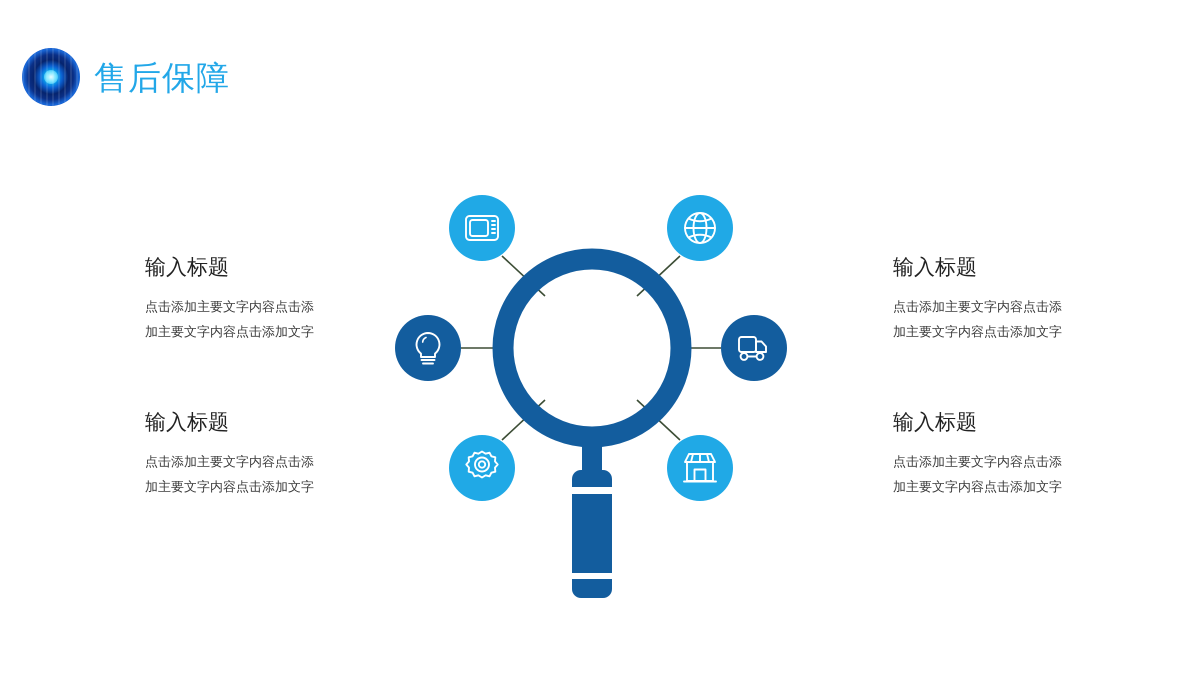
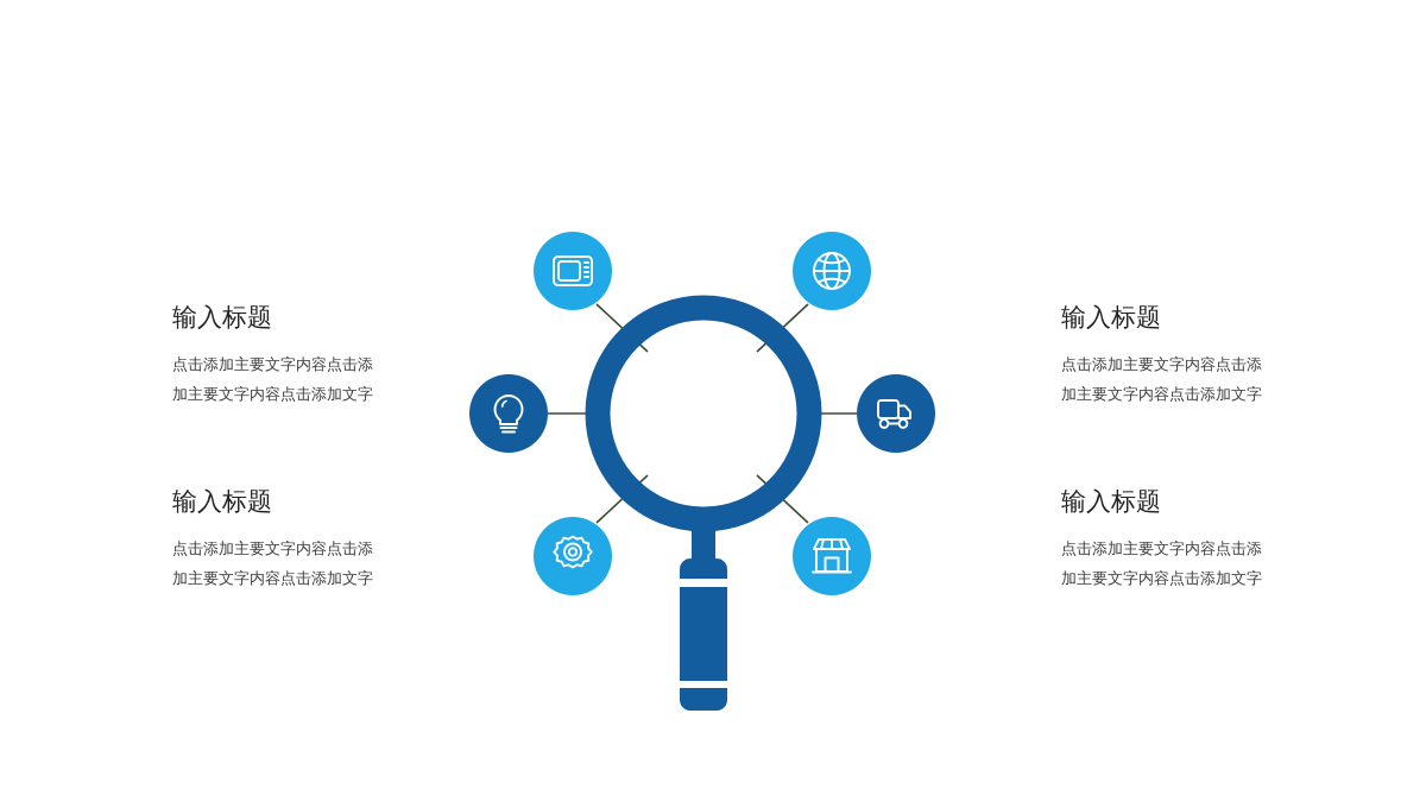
- 售后保障
  输入标题
  点击添加主要文字内容点击添加主要文字内容点击添加文字
  输入标题
  点击添加主要文字内容点击添加主要文字内容点击添加文字
  输入标题
  点击添加主要文字内容点击添加主要文字内容点击添加文字
  输入标题
  点击添加主要文字内容点击添加主要文字内容点击添加文字
